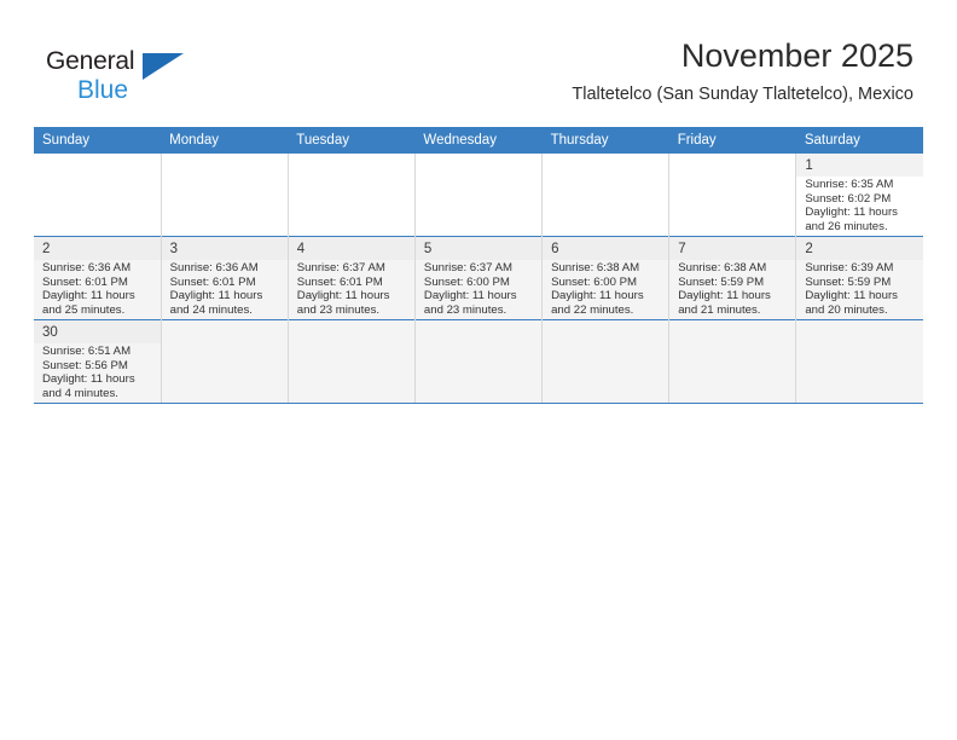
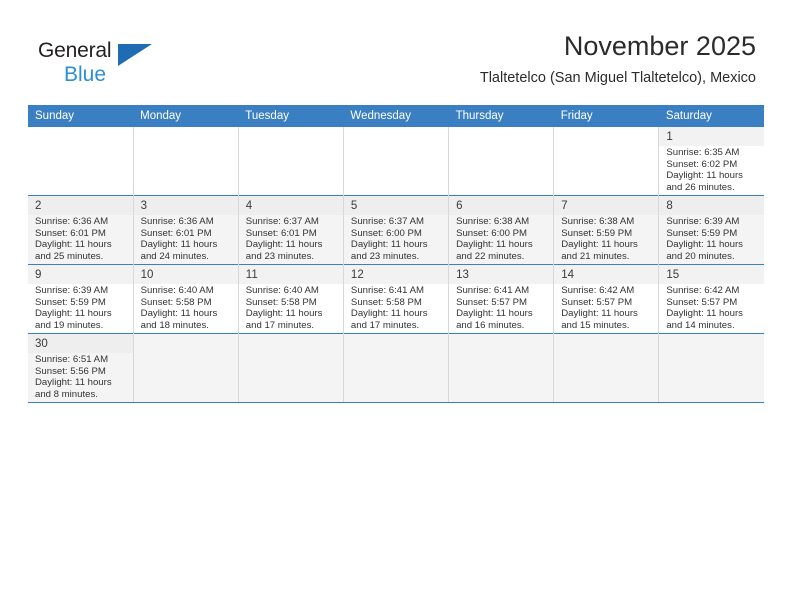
  General
  Blue
  November 2025
- Tlaltetelco (San Sunday Tlaltetelco), Mexico
+ Tlaltetelco (San Miguel Tlaltetelco), Mexico
  Sunday	Monday	Tuesday	Wednesday	Thursday	Friday	Saturday
  						1Sunrise: 6:35 AMSunset: 6:02 PMDaylight: 11 hoursand 26 minutes.
- 2Sunrise: 6:36 AMSunset: 6:01 PMDaylight: 11 hoursand 25 minutes.	3Sunrise: 6:36 AMSunset: 6:01 PMDaylight: 11 hoursand 24 minutes.	4Sunrise: 6:37 AMSunset: 6:01 PMDaylight: 11 hoursand 23 minutes.	5Sunrise: 6:37 AMSunset: 6:00 PMDaylight: 11 hoursand 23 minutes.	6Sunrise: 6:38 AMSunset: 6:00 PMDaylight: 11 hoursand 22 minutes.	7Sunrise: 6:38 AMSunset: 5:59 PMDaylight: 11 hoursand 21 minutes.	2Sunrise: 6:39 AMSunset: 5:59 PMDaylight: 11 hoursand 20 minutes.
+ 2Sunrise: 6:36 AMSunset: 6:01 PMDaylight: 11 hoursand 25 minutes.	3Sunrise: 6:36 AMSunset: 6:01 PMDaylight: 11 hoursand 24 minutes.	4Sunrise: 6:37 AMSunset: 6:01 PMDaylight: 11 hoursand 23 minutes.	5Sunrise: 6:37 AMSunset: 6:00 PMDaylight: 11 hoursand 23 minutes.	6Sunrise: 6:38 AMSunset: 6:00 PMDaylight: 11 hoursand 22 minutes.	7Sunrise: 6:38 AMSunset: 5:59 PMDaylight: 11 hoursand 21 minutes.	8Sunrise: 6:39 AMSunset: 5:59 PMDaylight: 11 hoursand 20 minutes.
+ 9Sunrise: 6:39 AMSunset: 5:59 PMDaylight: 11 hoursand 19 minutes.	10Sunrise: 6:40 AMSunset: 5:58 PMDaylight: 11 hoursand 18 minutes.	11Sunrise: 6:40 AMSunset: 5:58 PMDaylight: 11 hoursand 17 minutes.	12Sunrise: 6:41 AMSunset: 5:58 PMDaylight: 11 hoursand 17 minutes.	13Sunrise: 6:41 AMSunset: 5:57 PMDaylight: 11 hoursand 16 minutes.	14Sunrise: 6:42 AMSunset: 5:57 PMDaylight: 11 hoursand 15 minutes.	15Sunrise: 6:42 AMSunset: 5:57 PMDaylight: 11 hoursand 14 minutes.
- 30Sunrise: 6:51 AMSunset: 5:56 PMDaylight: 11 hoursand 4 minutes.
+ 30Sunrise: 6:51 AMSunset: 5:56 PMDaylight: 11 hoursand 8 minutes.
